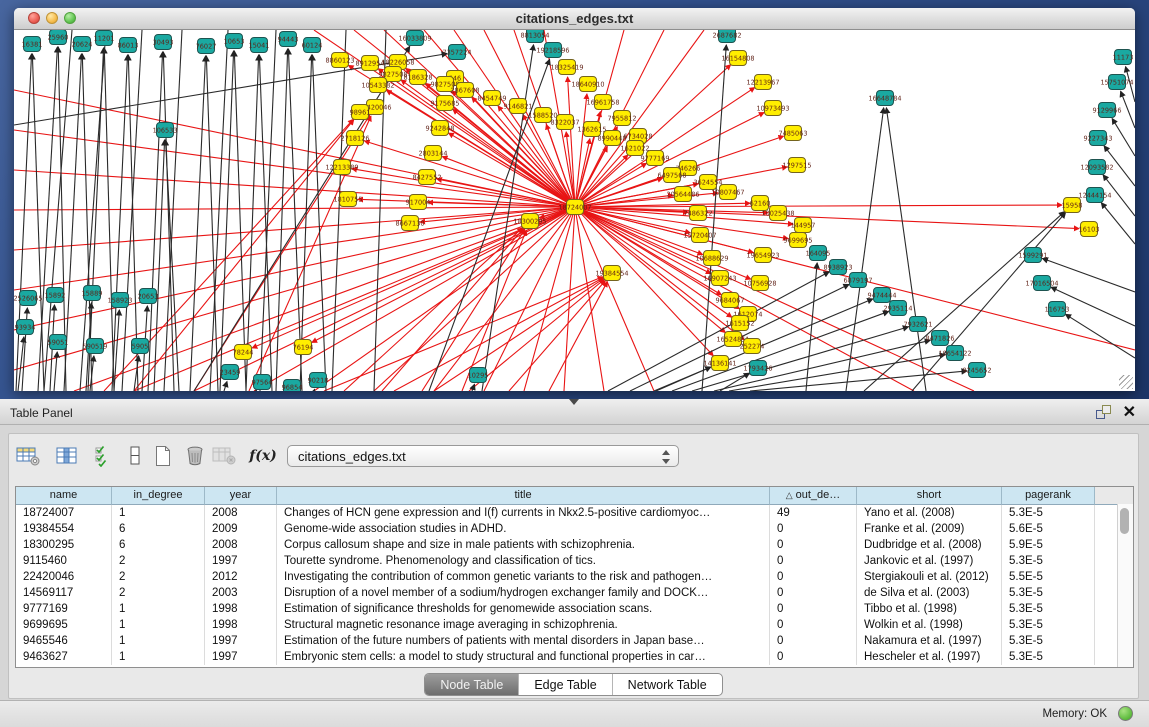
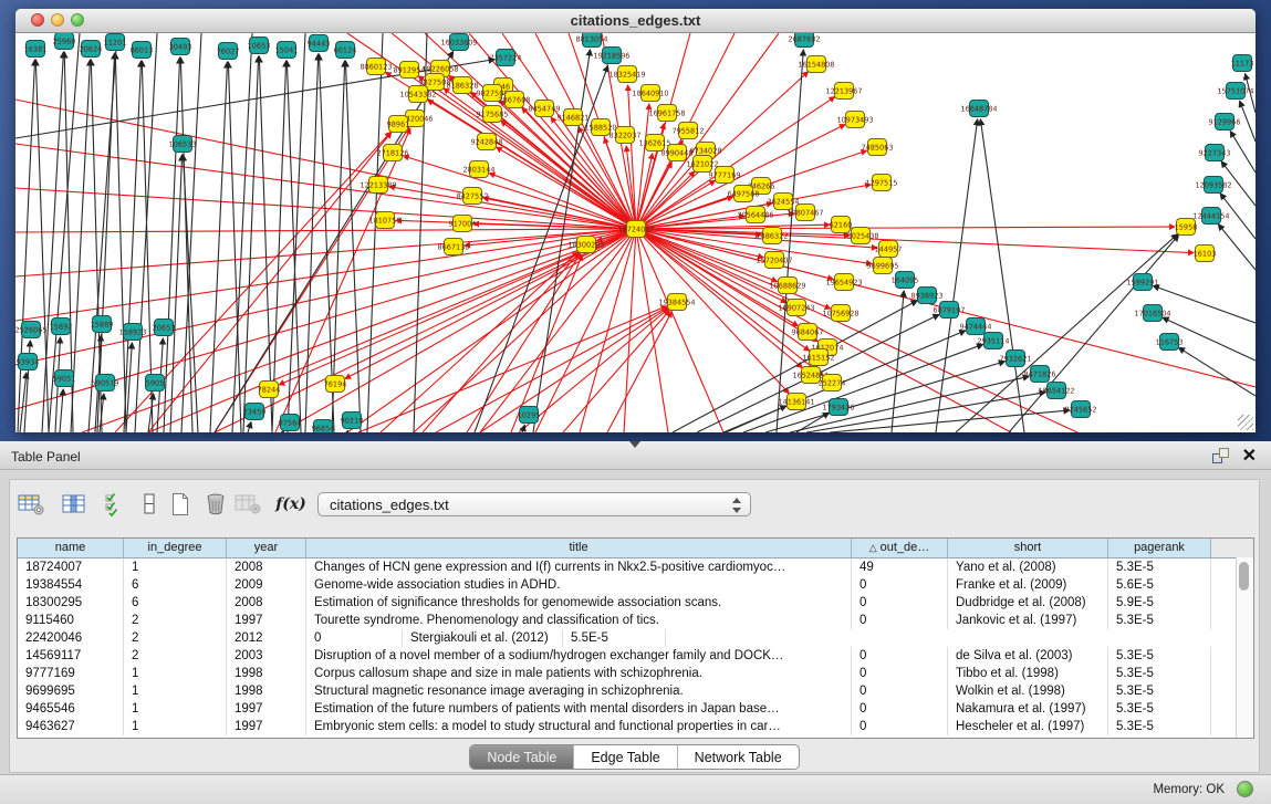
  citations_edges.txt
  18724007
  8860123
  8912954
  18226058
  9827508
  8186328
  10543382
  982750
  2867608
  8454749
  9175685
  9146821
  1588520
  8322037
  18325419
  18640910
  16961758
  1362615
  7955812
  8990448
  6734028
  1621022
  9777169
  46266
  6497568
  3624554
  20564486
  10807467
  62160
  7486322
  10025438
  16154808
  12213967
  10973493
  7485063
  1297515
  144957
  98961
  2718126
  9242848
  2803144
  12213389
  8427552
  1810755
  917004
  8667130
  18300295
  15720407
  10688629
  19654923
  9699695
  19384554
  16907243
  10756928
  9684067
  1612074
  1615152
  1652485
  252274
  14136141
  78244
  76194
  15958
  16103
  16033809
  7357224
  8813054
  19218596
  2687682
  164095
  1793426
  8938923
  6879197
  9474444
  2935114
  7932621
  8471826
  10654122
  9245652
  1599291
  17016504
  116753
  11173
  15751074
  9129966
  9227343
  12093582
  12444154
  16648784
  16381
  25960
  20624
  11201
  86013
  30493
  76027
  10653
  15041
  94443
  60124
  106533
  2526065
  15892
  15889
  158923
  20653
  93934
  59051
  590519
  5905
  23459
  97564
  96854
  90218
  10295
  Table Panel
  ✕
  citations_edges.txt
  f(x)
  name
  in_degree
  year
  title
  △ out_de…
  short
  pagerank
  18724007
  1
  2008
  Changes of HCN gene expression and I(f) currents in Nkx2.5-positive cardiomyoc…
  49
  Yano et al. (2008)
  5.3E-5
  19384554
  6
  2009
  Genome-wide association studies in ADHD.
  0
  Franke et al. (2009)
  5.6E-5
  18300295
  6
  2008
- Corpus callosum shape and size in male patients with schizophrenia.
+ Estimation of significance thresholds for genomewide association scans.
  0
  Dudbridge et al. (2008)
  5.9E-5
  9115460
  2
  1997
  Tourette syndrome. Phenomenology and classification of tics.
  0
  Jankovic et al. (1997)
  5.3E-5
  22420046
  2
  2012
- Investigating the contribution of common genetic variants to the risk and pathogen…
  0
  Stergiakouli et al. (2012)
  5.5E-5
  14569117
  2
  2003
  Disruption of a novel member of a sodium/hydrogen exchanger family and DOCK…
  0
  de Silva et al. (2003)
  5.3E-5
  9777169
  1
  1998
- Estimation of significance thresholds for genomewide association scans.
+ Corpus callosum shape and size in male patients with schizophrenia.
  0
  Tibbo et al. (1998)
  5.3E-5
  9699695
  1
  1998
  Structural magnetic resonance image averaging in schizophrenia.
  0
  Wolkin et al. (1998)
  5.3E-5
  9465546
  1
  1997
  Estimation of the future numbers of patients with mental disorders in Japan base…
  0
  Nakamura et al. (1997)
  5.3E-5
  9463627
  1
  1997
  Embryonic stem cells: a model to study structural and functional properties in car…
  0
  Hescheler et al. (1997)
  5.3E-5
  Node Table
  Edge Table
  Network Table
  Memory: OK
